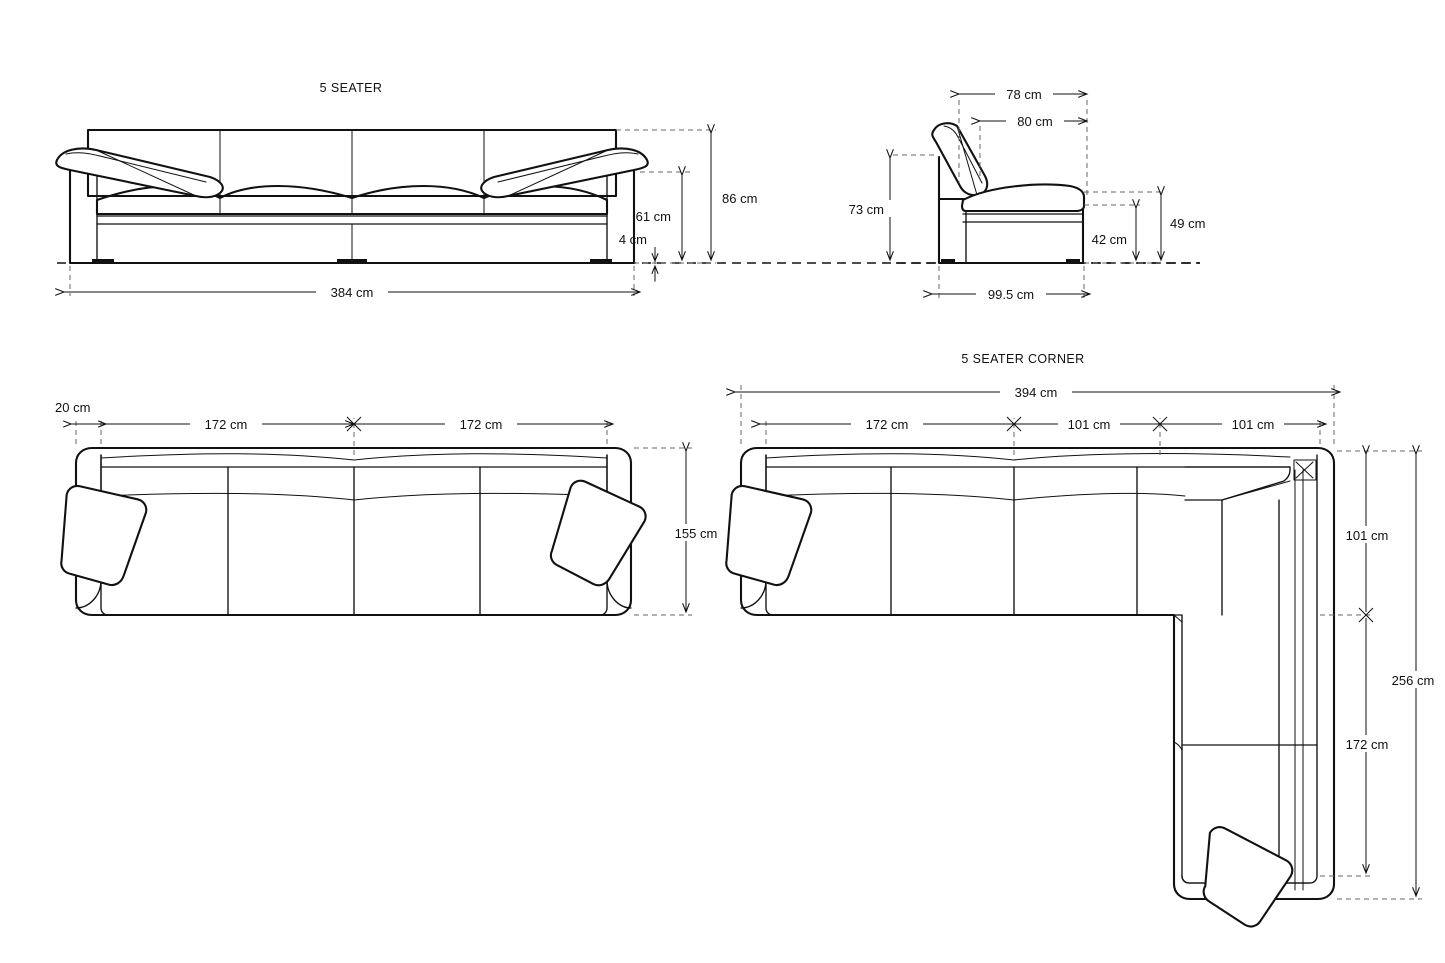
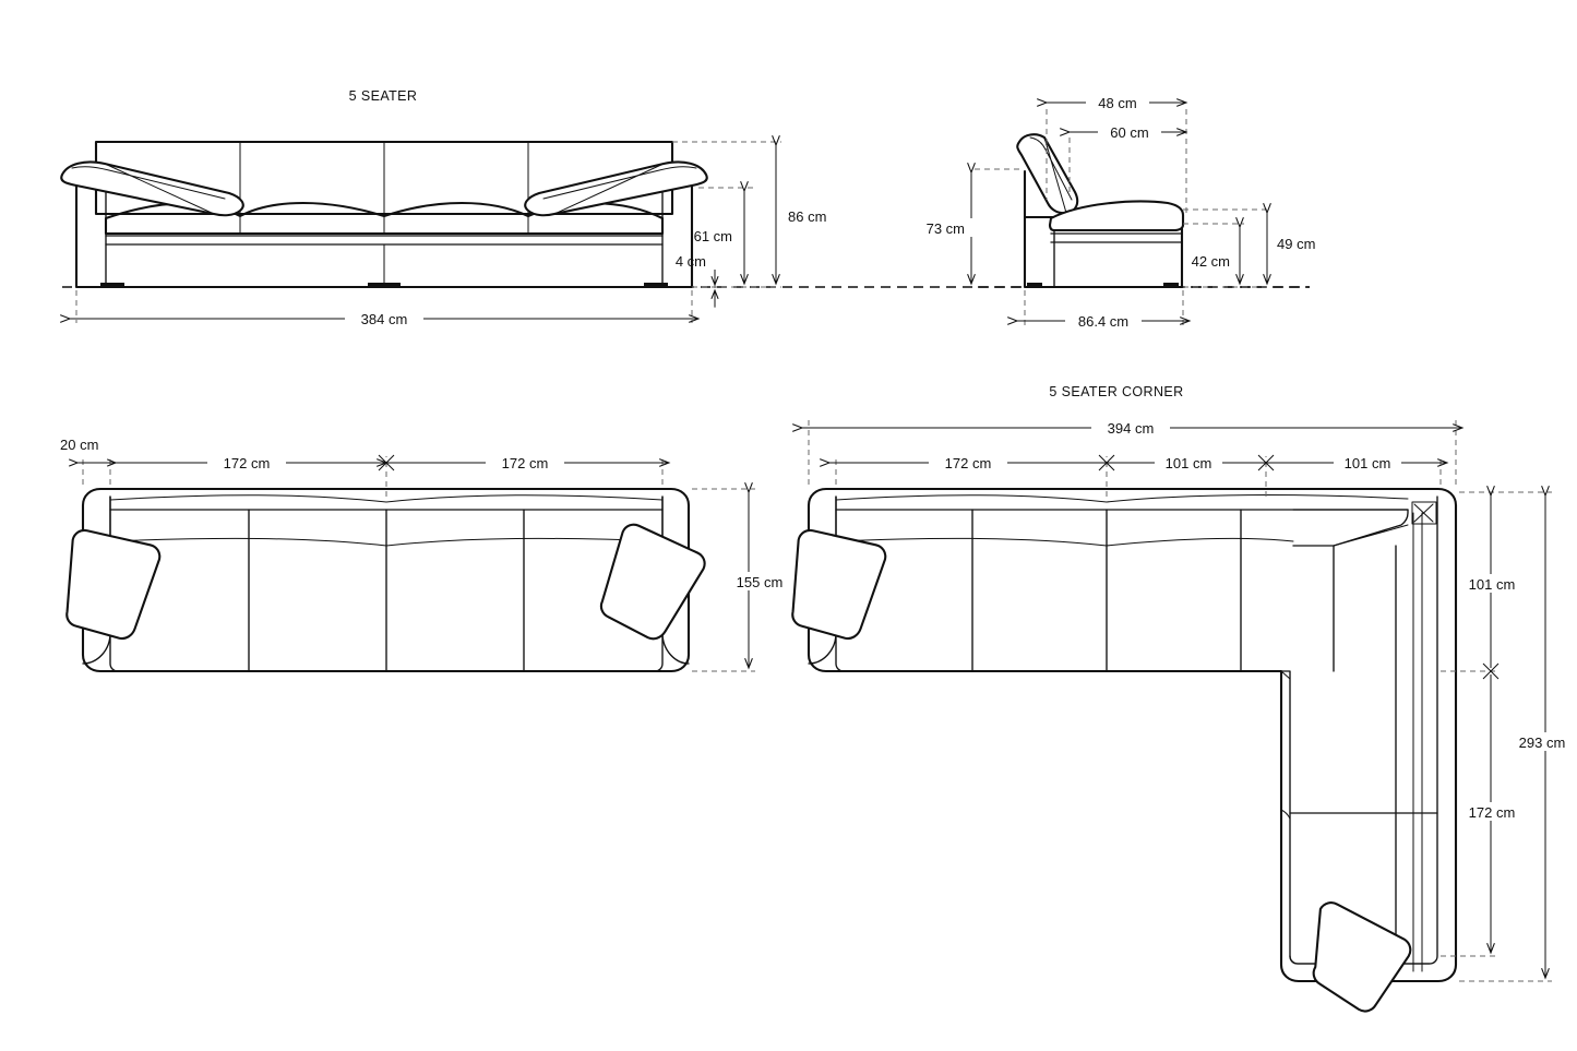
  5 SEATER
  86 cm
  61 cm
  4 cm
  384 cm
- 78 cm
+ 48 cm
- 80 cm
+ 60 cm
  73 cm
  49 cm
  42 cm
- 99.5 cm
+ 86.4 cm
  20 cm
  172 cm
  172 cm
  155 cm
  5 SEATER CORNER
  394 cm
  172 cm
  101 cm
  101 cm
  101 cm
  172 cm
- 256 cm
+ 293 cm
